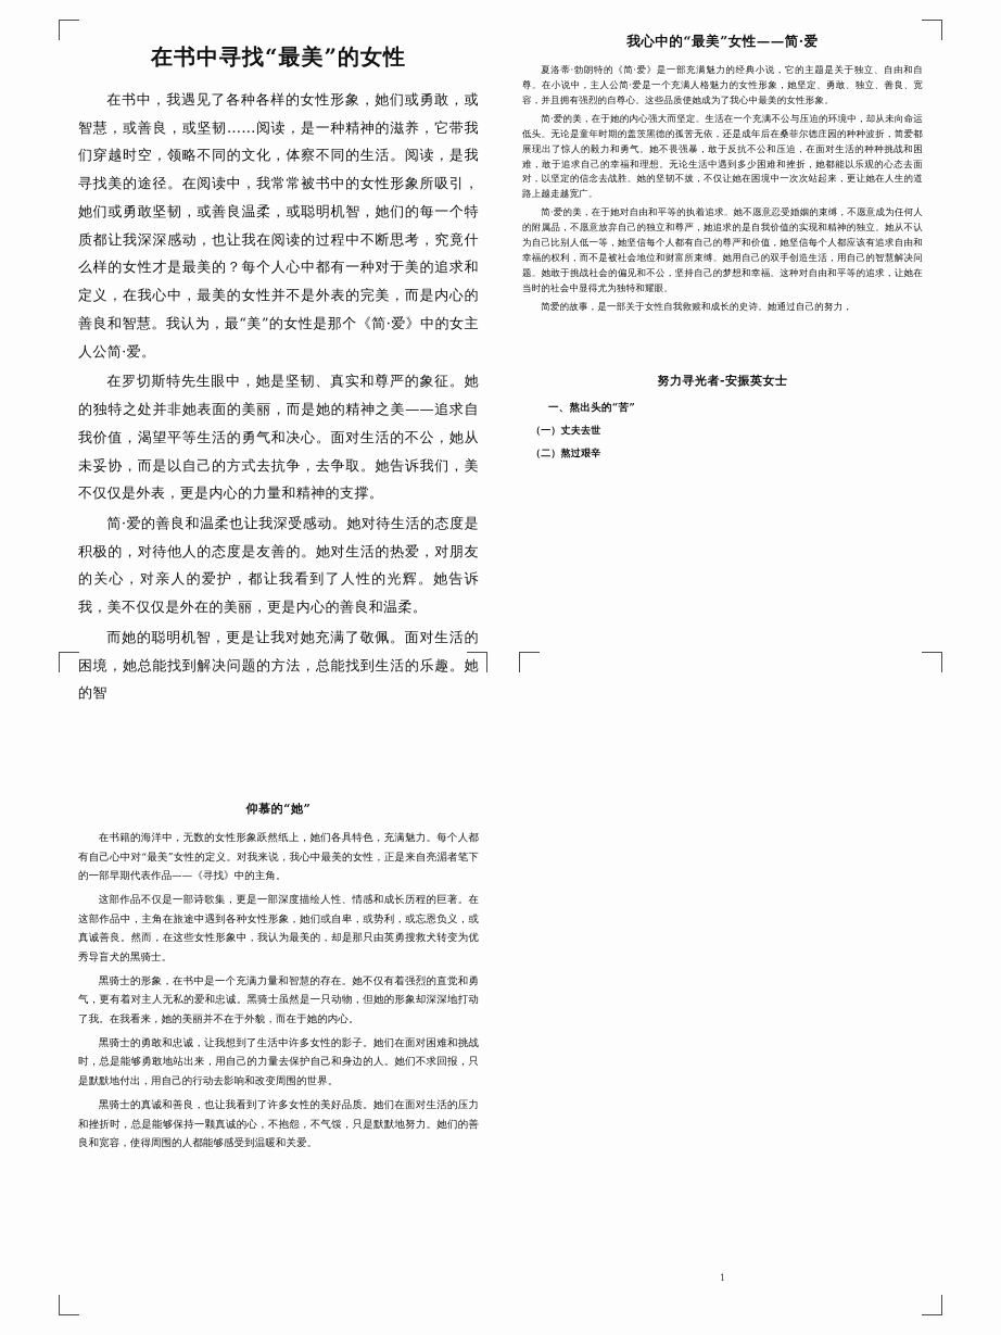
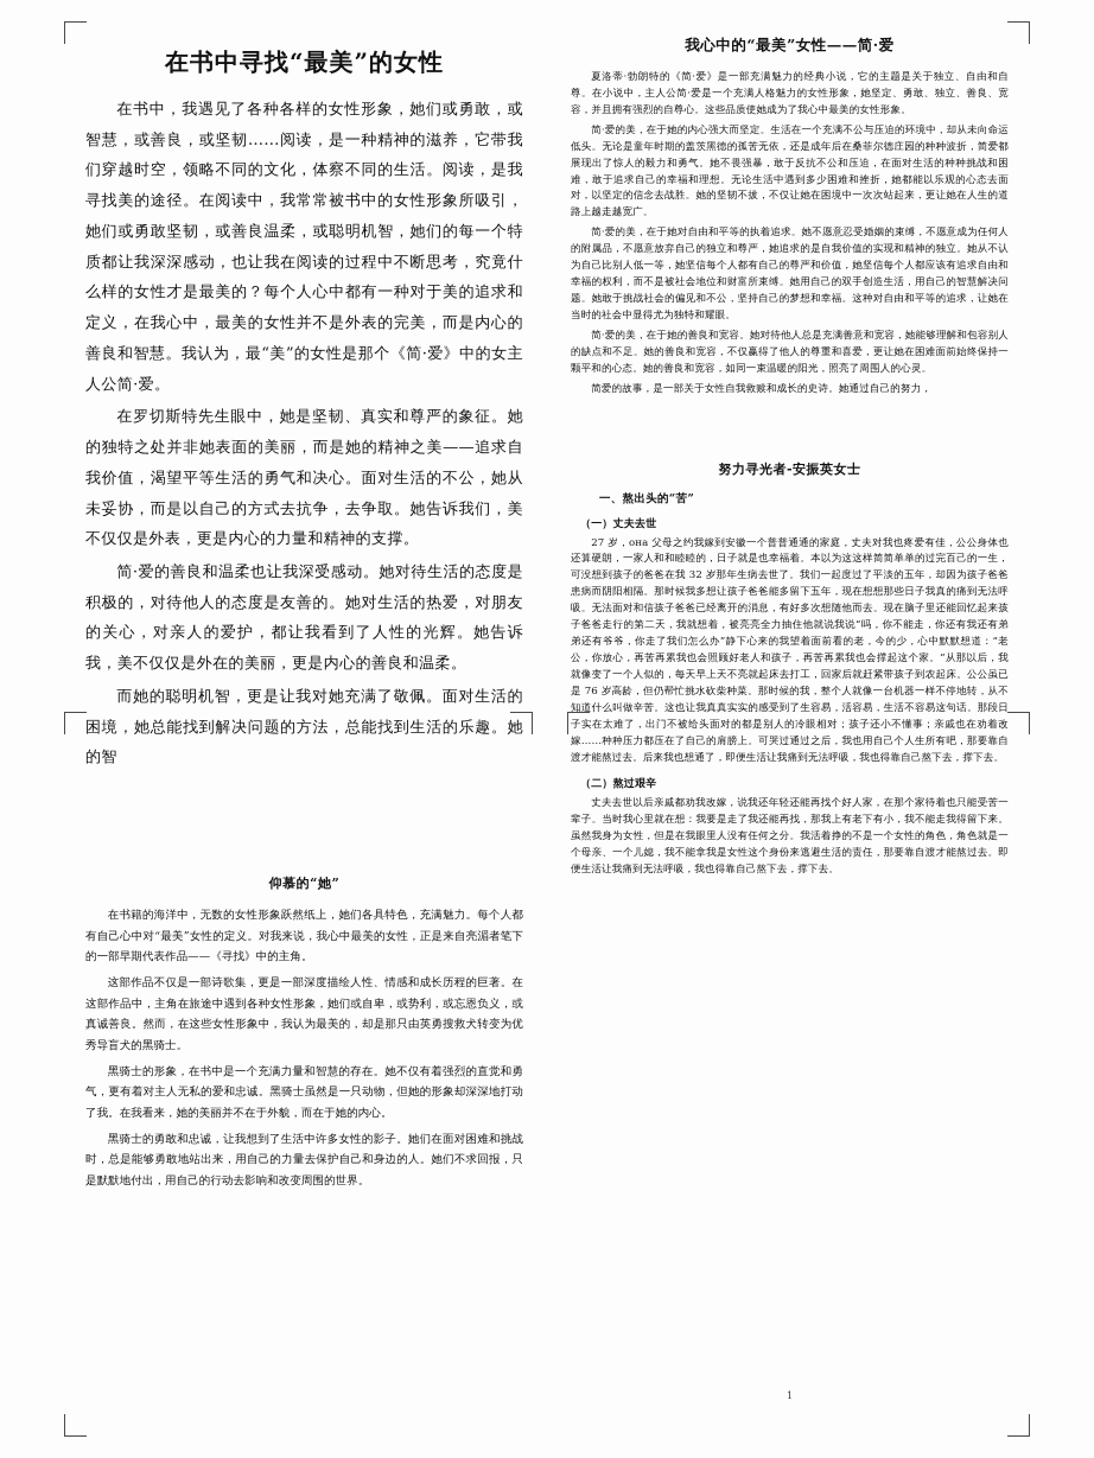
  在书中寻找“最美”的女性
  在书中，我遇见了各种各样的女性形象，她们或勇敢，或智慧，或善良，或坚韧……阅读，是一种精神的滋养，它带我们穿越时空，领略不同的文化，体察不同的生活。阅读，是我寻找美的途径。在阅读中，我常常被书中的女性形象所吸引，她们或勇敢坚韧，或善良温柔，或聪明机智，她们的每一个特质都让我深深感动，也让我在阅读的过程中不断思考，究竟什么样的女性才是最美的？每个人心中都有一种对于美的追求和定义，在我心中，最美的女性并不是外表的完美，而是内心的善良和智慧。我认为，最“美”的女性是那个《简·爱》中的女主人公简·爱。
  在罗切斯特先生眼中，她是坚韧、真实和尊严的象征。她的独特之处并非她表面的美丽，而是她的精神之美——追求自我价值，渴望平等生活的勇气和决心。面对生活的不公，她从未妥协，而是以自己的方式去抗争，去争取。她告诉我们，美不仅仅是外表，更是内心的力量和精神的支撑。
  简·爱的善良和温柔也让我深受感动。她对待生活的态度是积极的，对待他人的态度是友善的。她对生活的热爱，对朋友的关心，对亲人的爱护，都让我看到了人性的光辉。她告诉我，美不仅仅是外在的美丽，更是内心的善良和温柔。
  而她的聪明机智，更是让我对她充满了敬佩。面对生活的困境，她总能找到解决问题的方法，总能找到生活的乐趣。她的智
  仰慕的“她”
  在书籍的海洋中，无数的女性形象跃然纸上，她们各具特色，充满魅力。每个人都有自己心中对“最美”女性的定义。对我来说，我心中最美的女性，正是来自亮湄者笔下的一部早期代表作品——《寻找》中的主角。
  这部作品不仅是一部诗歌集，更是一部深度描绘人性、情感和成长历程的巨著。在这部作品中，主角在旅途中遇到各种女性形象，她们或自卑，或势利，或忘恩负义，或真诚善良。然而，在这些女性形象中，我认为最美的，却是那只由英勇搜救犬转变为优秀导盲犬的黑骑士。
  黑骑士的形象，在书中是一个充满力量和智慧的存在。她不仅有着强烈的直觉和勇气，更有着对主人无私的爱和忠诚。黑骑士虽然是一只动物，但她的形象却深深地打动了我。在我看来，她的美丽并不在于外貌，而在于她的内心。
  黑骑士的勇敢和忠诚，让我想到了生活中许多女性的影子。她们在面对困难和挑战时，总是能够勇敢地站出来，用自己的力量去保护自己和身边的人。她们不求回报，只是默默地付出，用自己的行动去影响和改变周围的世界。
- 黑骑士的真诚和善良，也让我看到了许多女性的美好品质。她们在面对生活的压力和挫折时，总是能够保持一颗真诚的心，不抱怨，不气馁，只是默默地努力。她们的善良和宽容，使得周围的人都能够感受到温暖和关爱。
  我心中的“最美”女性——简·爱
  夏洛蒂·勃朗特的《简·爱》是一部充满魅力的经典小说，它的主题是关于独立、自由和自尊。在小说中，主人公简·爱是一个充满人格魅力的女性形象，她坚定、勇敢、独立、善良、宽容，并且拥有强烈的自尊心。这些品质使她成为了我心中最美的女性形象。
  简·爱的美，在于她的内心强大而坚定。生活在一个充满不公与压迫的环境中，却从未向命运低头。无论是童年时期的盖茨黑德的孤苦无依，还是成年后在桑菲尔德庄园的种种波折，简爱都展现出了惊人的毅力和勇气。她不畏强暴，敢于反抗不公和压迫，在面对生活的种种挑战和困难，敢于追求自己的幸福和理想。无论生活中遇到多少困难和挫折，她都能以乐观的心态去面对，以坚定的信念去战胜。她的坚韧不拔，不仅让她在困境中一次次站起来，更让她在人生的道路上越走越宽广。
  简·爱的美，在于她对自由和平等的执着追求。她不愿意忍受婚姻的束缚，不愿意成为任何人的附属品，不愿意放弃自己的独立和尊严，她追求的是自我价值的实现和精神的独立。她从不认为自己比别人低一等，她坚信每个人都有自己的尊严和价值，她坚信每个人都应该有追求自由和幸福的权利，而不是被社会地位和财富所束缚。她用自己的双手创造生活，用自己的智慧解决问题。她敢于挑战社会的偏见和不公，坚持自己的梦想和幸福。这种对自由和平等的追求，让她在当时的社会中显得尤为独特和耀眼。
+ 简·爱的美，在于她的善良和宽容。她对待他人总是充满善意和宽容，她能够理解和包容别人的缺点和不足。她的善良和宽容，不仅赢得了他人的尊重和喜爱，更让她在困难面前始终保持一颗平和的心态。她的善良和宽容，如同一束温暖的阳光，照亮了周围人的心灵。
  简爱的故事，是一部关于女性自我救赎和成长的史诗。她通过自己的努力，
  努力寻光者-安振英女士
  一、熬出头的“苦”
  （一）丈夫去世
+ 27 岁，она 父母之约我嫁到安徽一个普普通通的家庭，丈夫对我也疼爱有佳，公公身体也还算硬朗，一家人和和睦睦的，日子就是也幸福着。本以为这这样简简单单的过完百己的一生，可没想到孩子的爸爸在我 32 岁那年生病去世了。我们一起度过了平淡的五年，却因为孩子爸爸患病而阴阳相隔。那时候我多想让孩子爸爸能多留下五年，现在想想那些日子我真的痛到无法呼吸。无法面对和信孩子爸爸已经离开的消息，有好多次想随他而去。现在脑子里还能回忆起来孩子爸爸走行的第二天，我就想着，被亮亮全力抽住他就说我说“吗，你不能走，你还有我还有弟弟还有爷爷，你走了我们怎么办”静下心来的我望着面前看的老，今的少，心中默默想道：“老公，你放心，再苦再累我也会照顾好老人和孩子，再苦再累我也会撑起这个家。”从那以后，我就像变了一个人似的，每天早上天不亮就起床去打工，回家后就赶紧带孩子到农起床。公公虽已是 76 岁高龄，但仍帮忙挑水砍柴种菜。那时候的我，整个人就像一台机器一样不停地转，从不知道什么叫做辛苦。这也让我真真实实的感受到了生容易，活容易，生活不容易这句话。那段日子实在太难了，出门不被给头面对的都是别人的冷眼相对；孩子还小不懂事；亲戚也在劝着改嫁……种种压力都压在了自己的肩膀上。可哭过通过之后，我也用自己个人生所有吧，那要靠自渡才能熬过去。后来我也想通了，即便生活让我痛到无法呼吸，我也得靠自己熬下去，撑下去。
  （二）熬过艰辛
+ 丈夫去世以后亲戚都劝我改嫁，说我还年轻还能再找个好人家，在那个家待着也只能受苦一辈子。当时我心里就在想：我要是走了我还能再找，那我上有老下有小，我不能走我得留下来。虽然我身为女性，但是在我眼里人没有任何之分。我活着挣的不是一个女性的角色，角色就是一个母亲、一个儿媳，我不能拿我是女性这个身份来逃避生活的责任，那要靠自渡才能熬过去。即便生活让我痛到无法呼吸，我也得靠自己熬下去，撑下去。
  1
